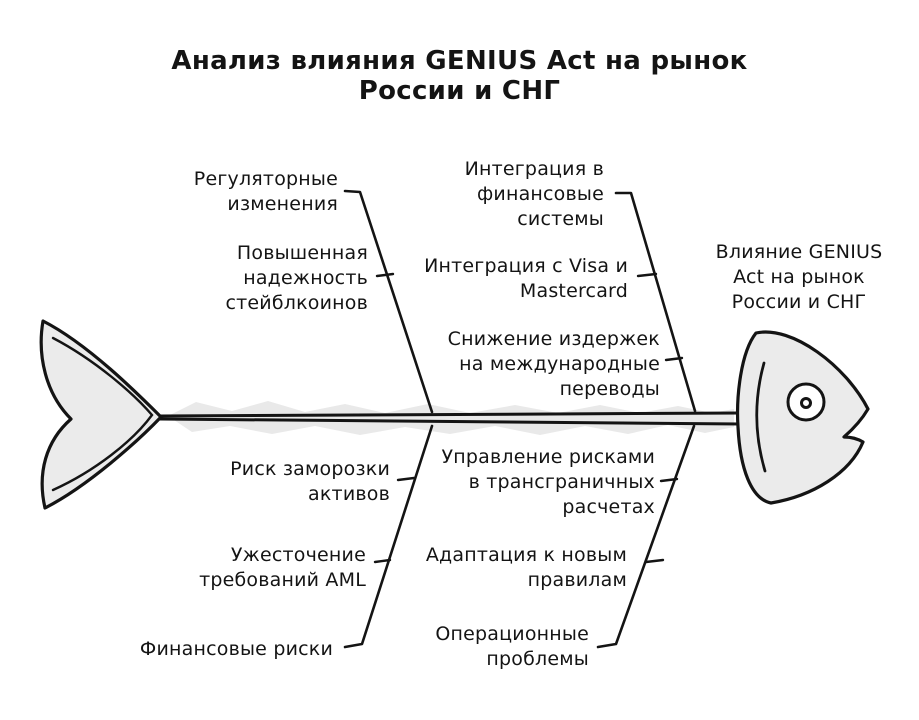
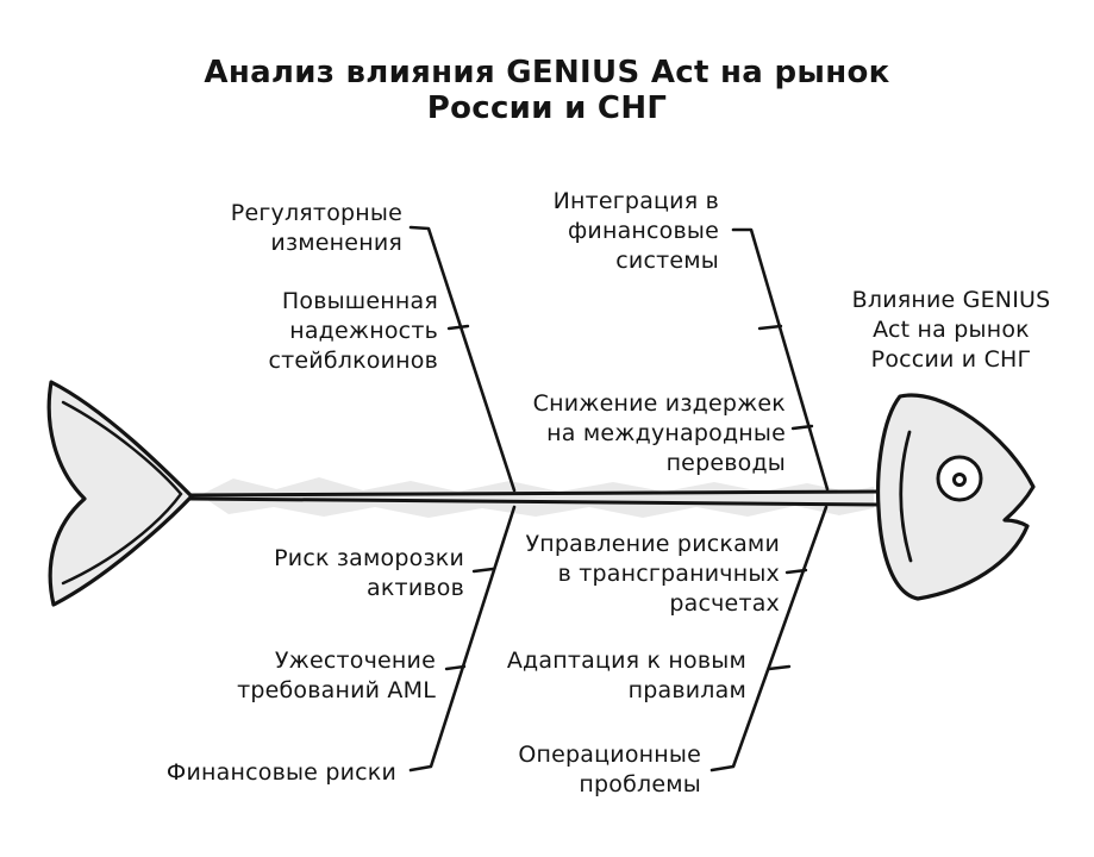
  Анализ влияния GENIUS Act на рынок
  России и СНГ
  Влияние GENIUS
  Act на рынок
  России и СНГ
  Регуляторные
  изменения
  Повышенная
  надежность
  стейблкоинов
  Интеграция в
  финансовые
  системы
- Интеграция с Visa и
- Mastercard
  Снижение издержек
  на международные
  переводы
  Риск заморозки
  активов
  Ужесточение
  требований AML
  Финансовые риски
  Управление рисками
  в трансграничных
  расчетах
  Адаптация к новым
  правилам
  Операционные
  проблемы
